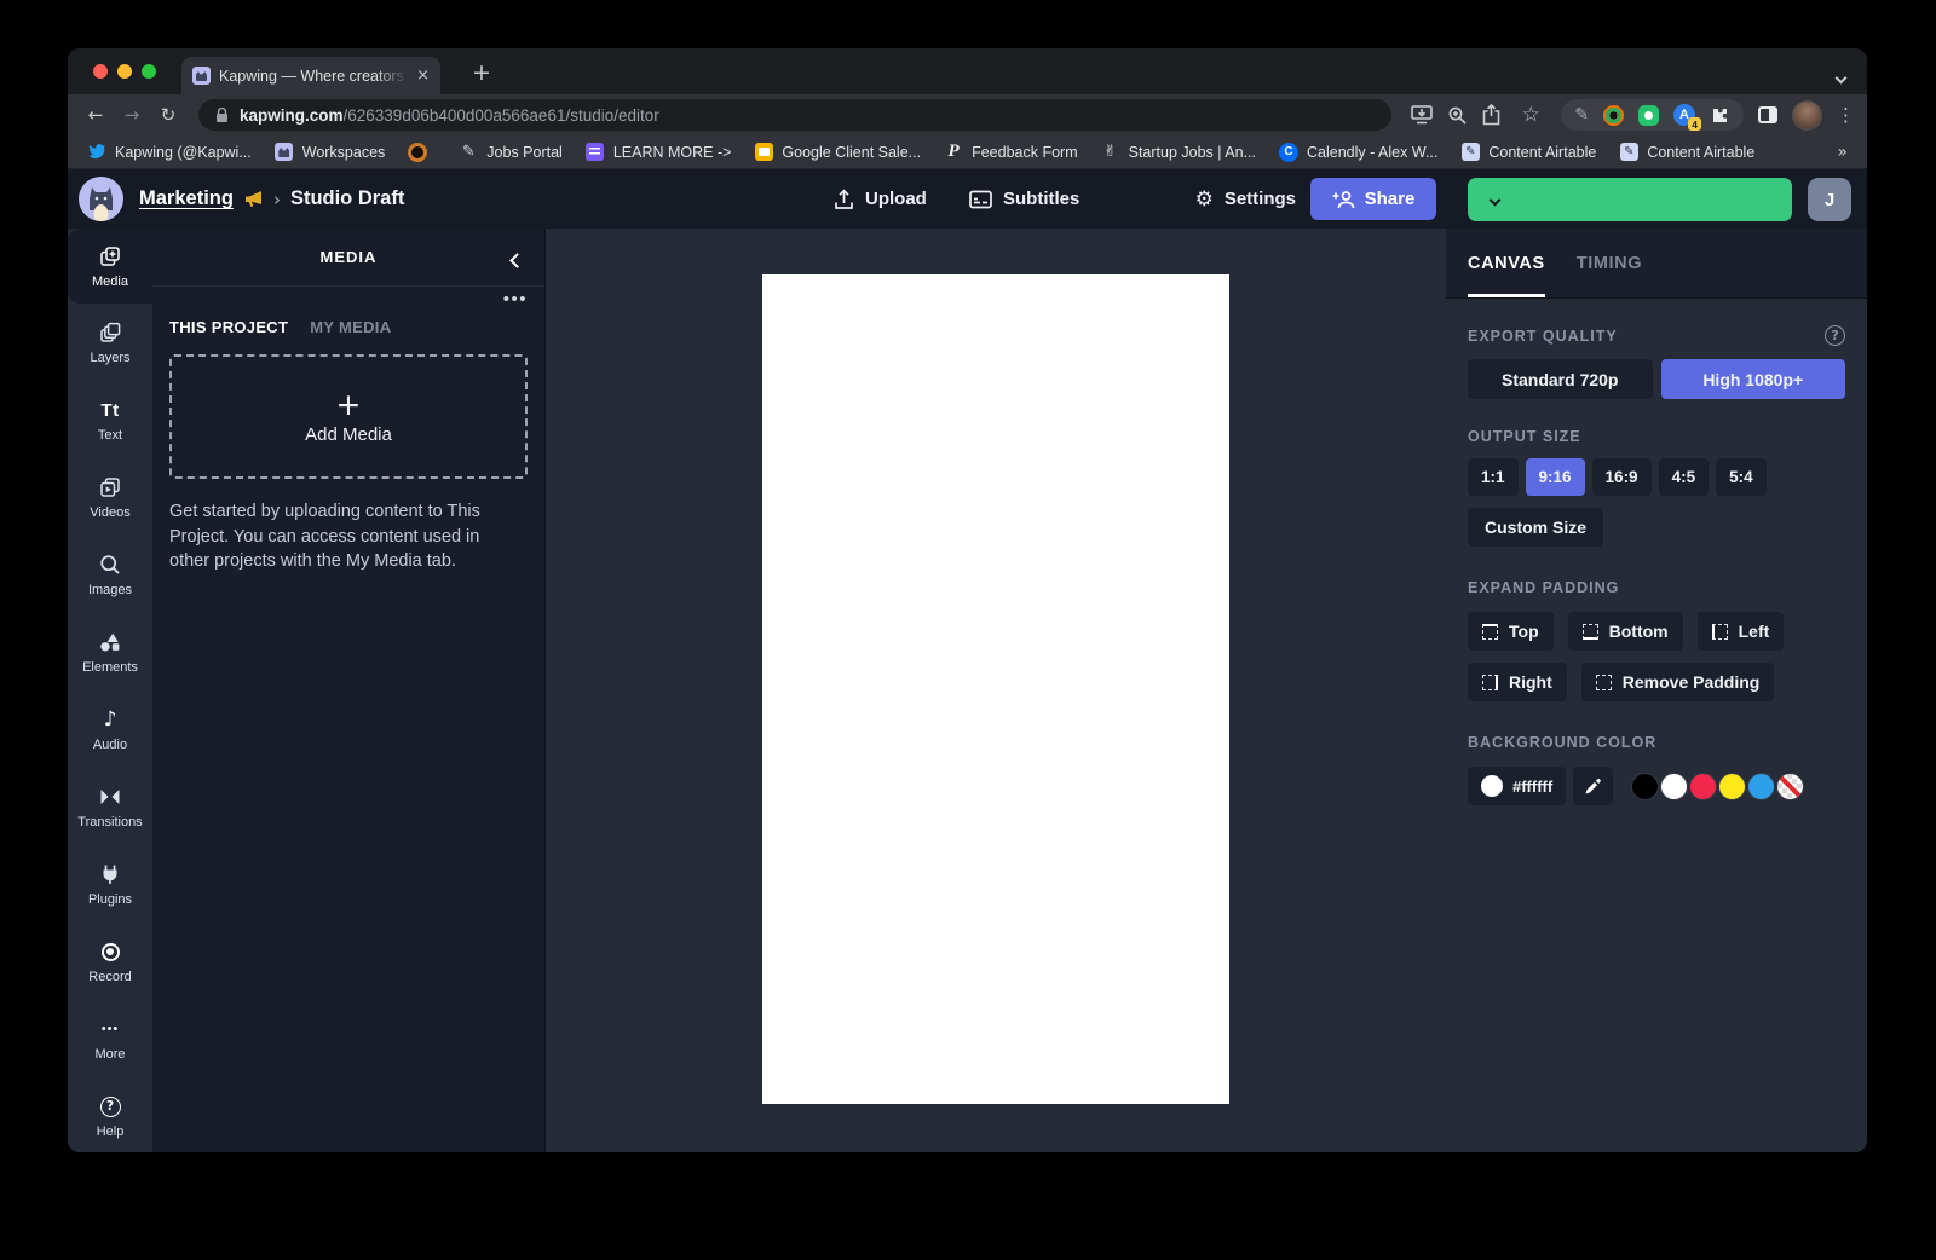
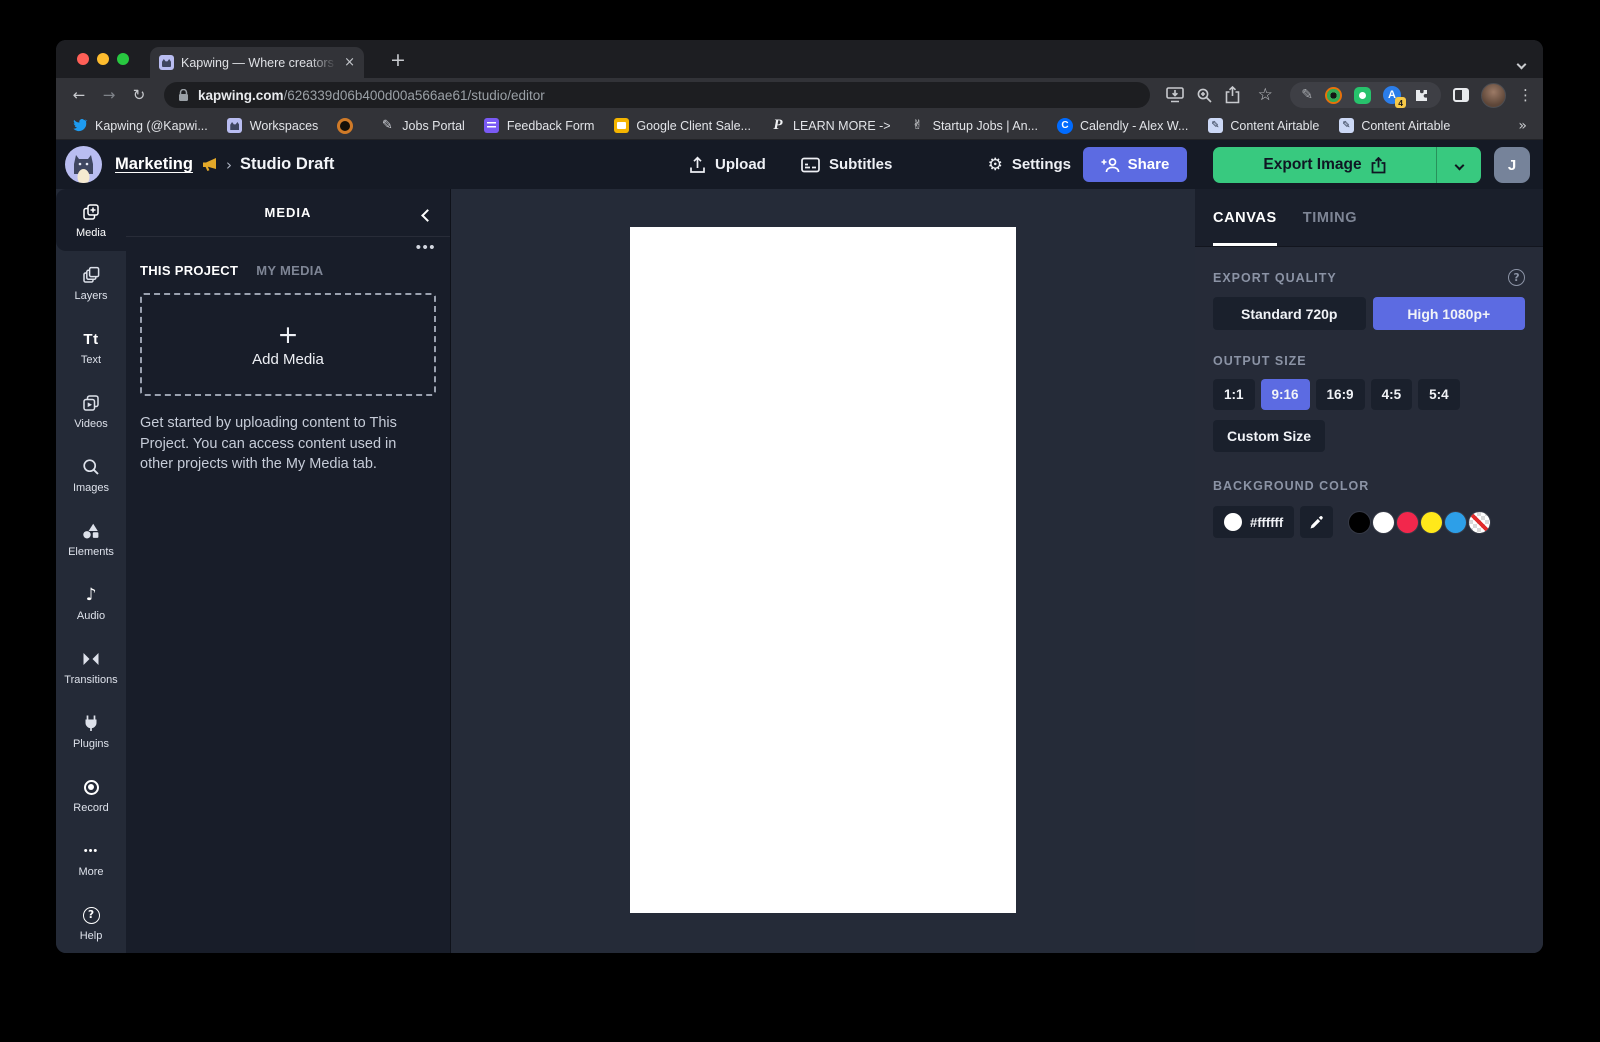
  Kapwing — Where creators
  ×
  +
  ←
  →
  ↻
  kapwing.com
  /626339d06b400d00a566ae61/studio/editor
  ☆
  ✎
  A
  4
  ⋮
  Kapwing (@Kapwi...
  Workspaces
  ✎
  Jobs Portal
- LEARN MORE ->
+ Feedback Form
  Google Client Sale...
  P
- Feedback Form
+ LEARN MORE ->
  ✌
  Startup Jobs | An...
  C
  Calendly - Alex W...
  ✎
  Content Airtable
  ✎
  Content Airtable
  »
  Marketing
  ›
  Studio Draft
  Upload
  Subtitles
  ⚙
  Settings
  Share
+ Export Image
  J
  Media
  Layers
  Tt
  Text
  Videos
  Images
  Elements
  ♪
  Audio
  Transitions
  Plugins
  Record
  •••
  More
  ?
  Help
  MEDIA
  •••
  THIS PROJECT
  MY MEDIA
  +
  Add Media
  Get started by uploading content to This Project. You can access content used in other projects with the My Media tab.
  CANVAS
  TIMING
  EXPORT QUALITY
  ?
  Standard 720p
  High 1080p+
  OUTPUT SIZE
  1:1
  9:16
  16:9
  4:5
  5:4
  Custom Size
- EXPAND PADDING
- Top
- Bottom
- Left
- Right
- Remove Padding
  BACKGROUND COLOR
  #ffffff
